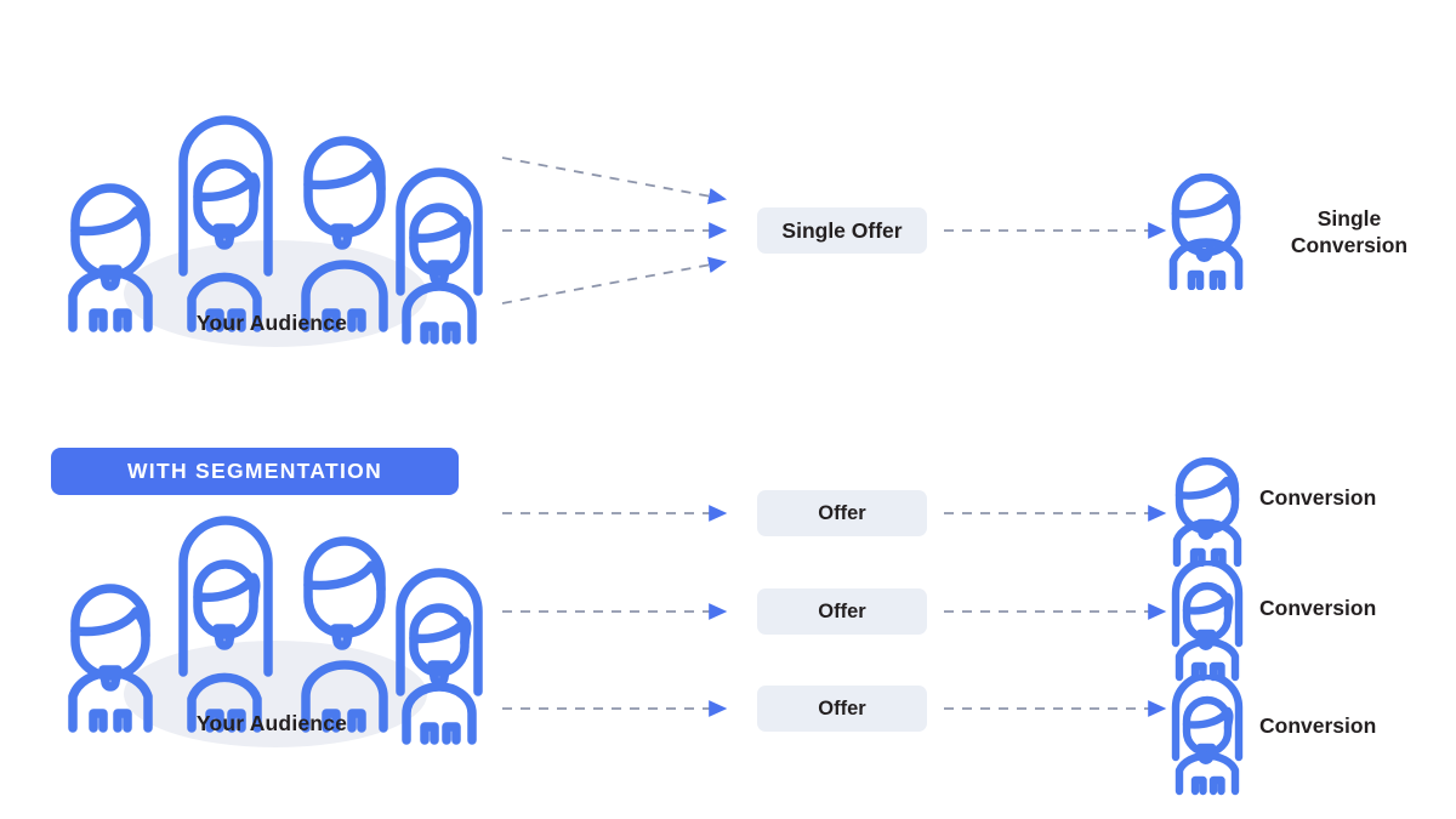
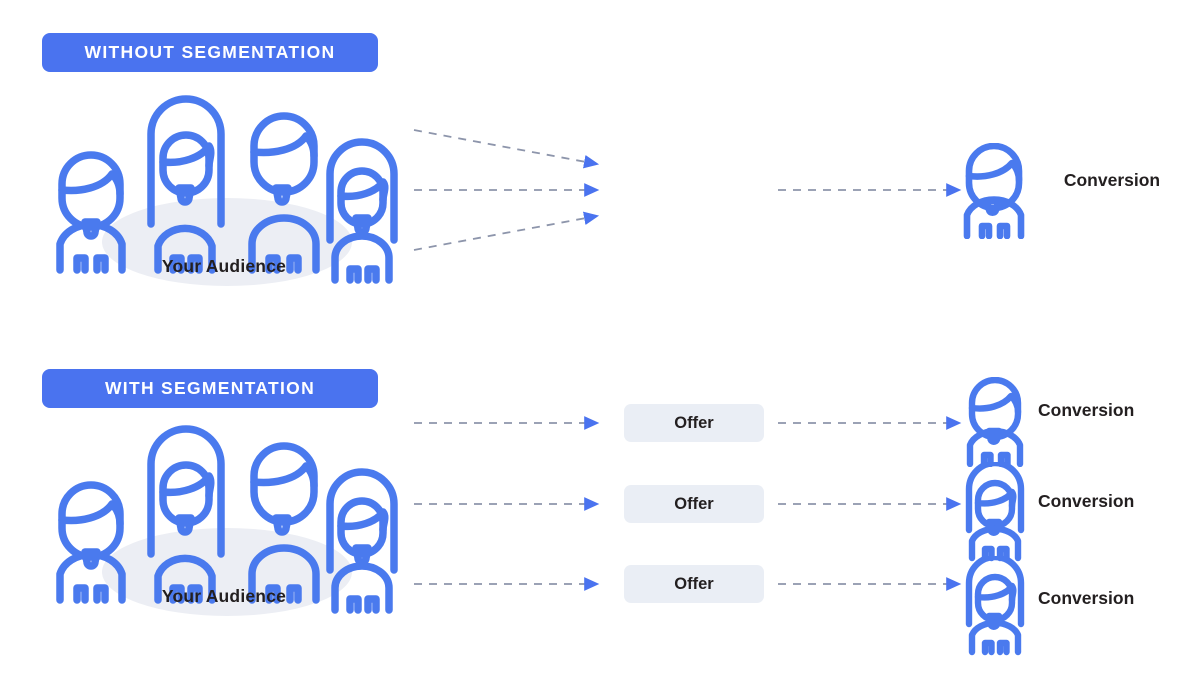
+ WITHOUT SEGMENTATION
  Your Audience
- Single Offer
- Single
  Conversion
  WITH SEGMENTATION
  Your Audience
  Offer
  Offer
  Offer
  Conversion
  Conversion
  Conversion
